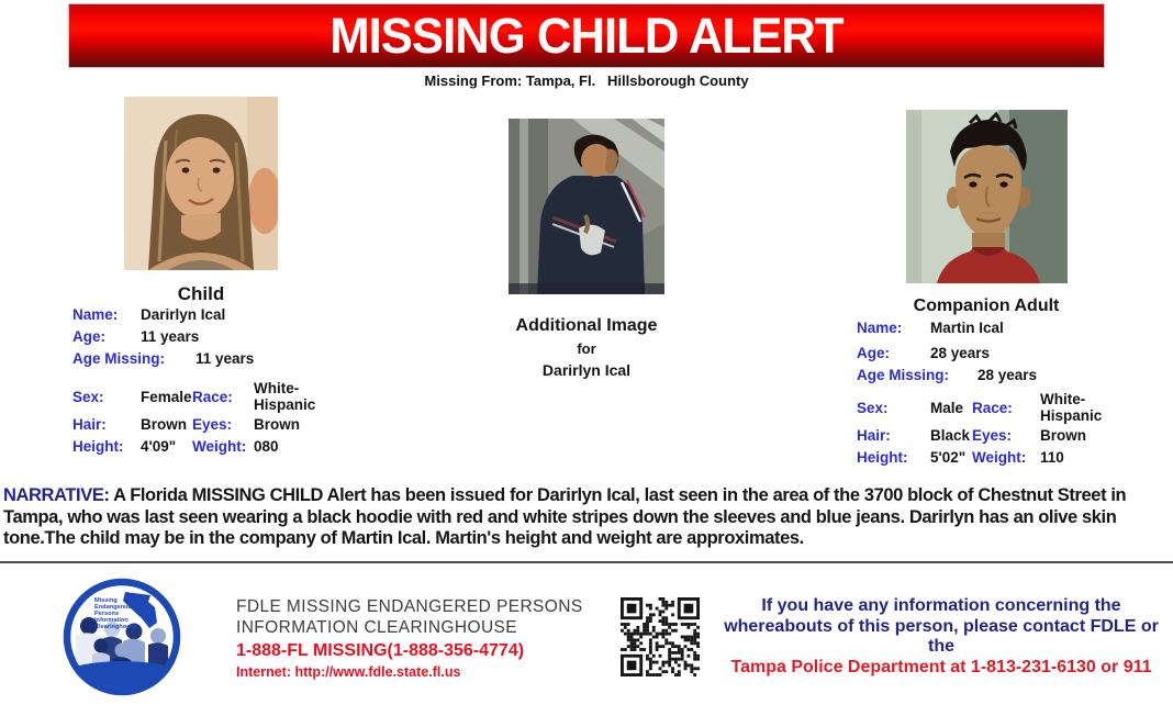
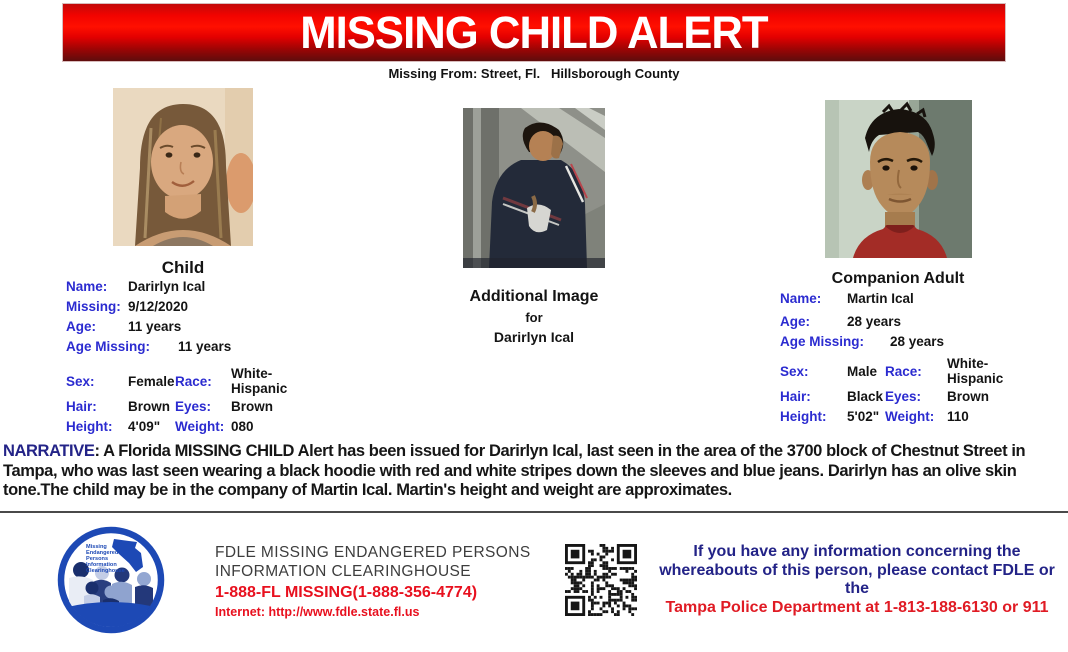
  MISSING CHILD ALERT
- Missing From: Tampa, Fl. Hillsborough County
+ Missing From: Street, Fl. Hillsborough County
  Child
  Name:
  Darirlyn Ical
+ Missing:
+ 9/12/2020
  Age:
  11 years
  Age Missing:
  11 years
  Sex:
  Female
  Race:
  White-Hispanic
  Hair:
  Brown
  Eyes:
  Brown
  Height:
  4'09"
  Weight:
  080
  Additional Image
  for
  Darirlyn Ical
  Companion Adult
  Name:
  Martin Ical
  Age:
  28 years
  Age Missing:
  28 years
  Sex:
  Male
  Race:
  White-Hispanic
  Hair:
  Black
  Eyes:
  Brown
  Height:
  5'02"
  Weight:
  110
  NARRATIVE: A Florida MISSING CHILD Alert has been issued for Darirlyn Ical, last seen in the area of the 3700 block of Chestnut Street in Tampa, who was last seen wearing a black hoodie with red and white stripes down the sleeves and blue jeans. Darirlyn has an olive skin tone.The child may be in the company of Martin Ical. Martin's height and weight are approximates.
  FDLE MISSING ENDANGERED PERSONS
  INFORMATION CLEARINGHOUSE
  1-888-FL MISSING(1-888-356-4774)
  Internet: http://www.fdle.state.fl.us
  If you have any information concerning the whereabouts of this person, please contact FDLE or the
- Tampa Police Department at 1-813-231-6130 or 911
+ Tampa Police Department at 1-813-188-6130 or 911
